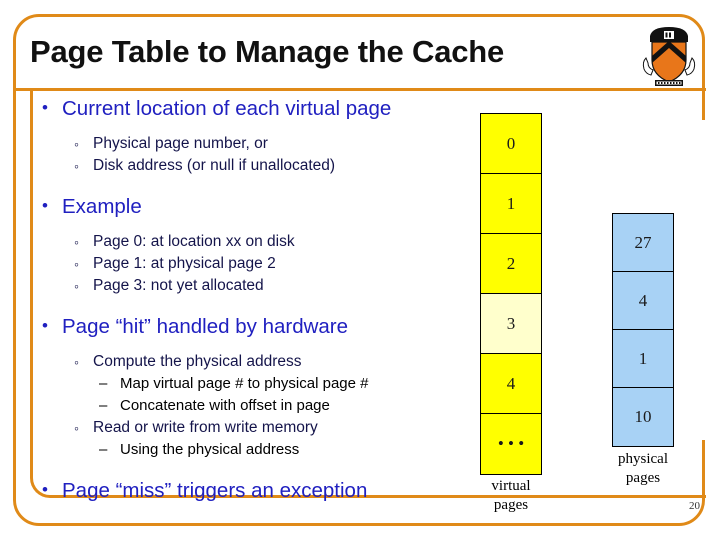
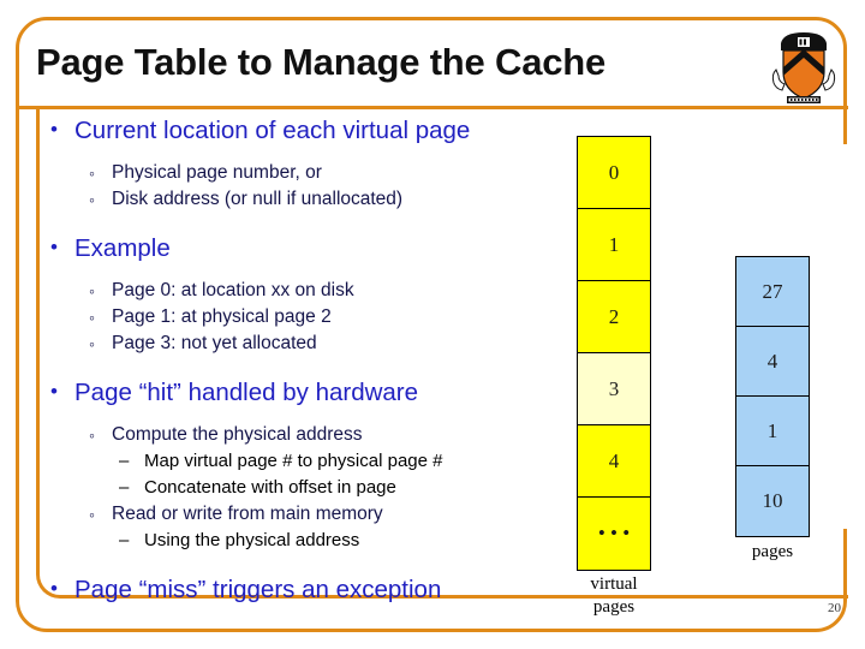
  Page Table to Manage the Cache
  Current location of each virtual page
  Physical page number, or
  Disk address (or null if unallocated)
  Example
  Page 0: at location xx on disk
  Page 1: at physical page 2
  Page 3: not yet allocated
  Page “hit” handled by hardware
  Compute the physical address
  Map virtual page # to physical page #
  Concatenate with offset in page
- Read or write from write memory
+ Read or write from main memory
  Using the physical address
  Page “miss” triggers an exception
  0
  1
  2
  3
  4
  • • •
  virtual
  pages
  27
  4
  1
  10
- physical
  pages
  20
